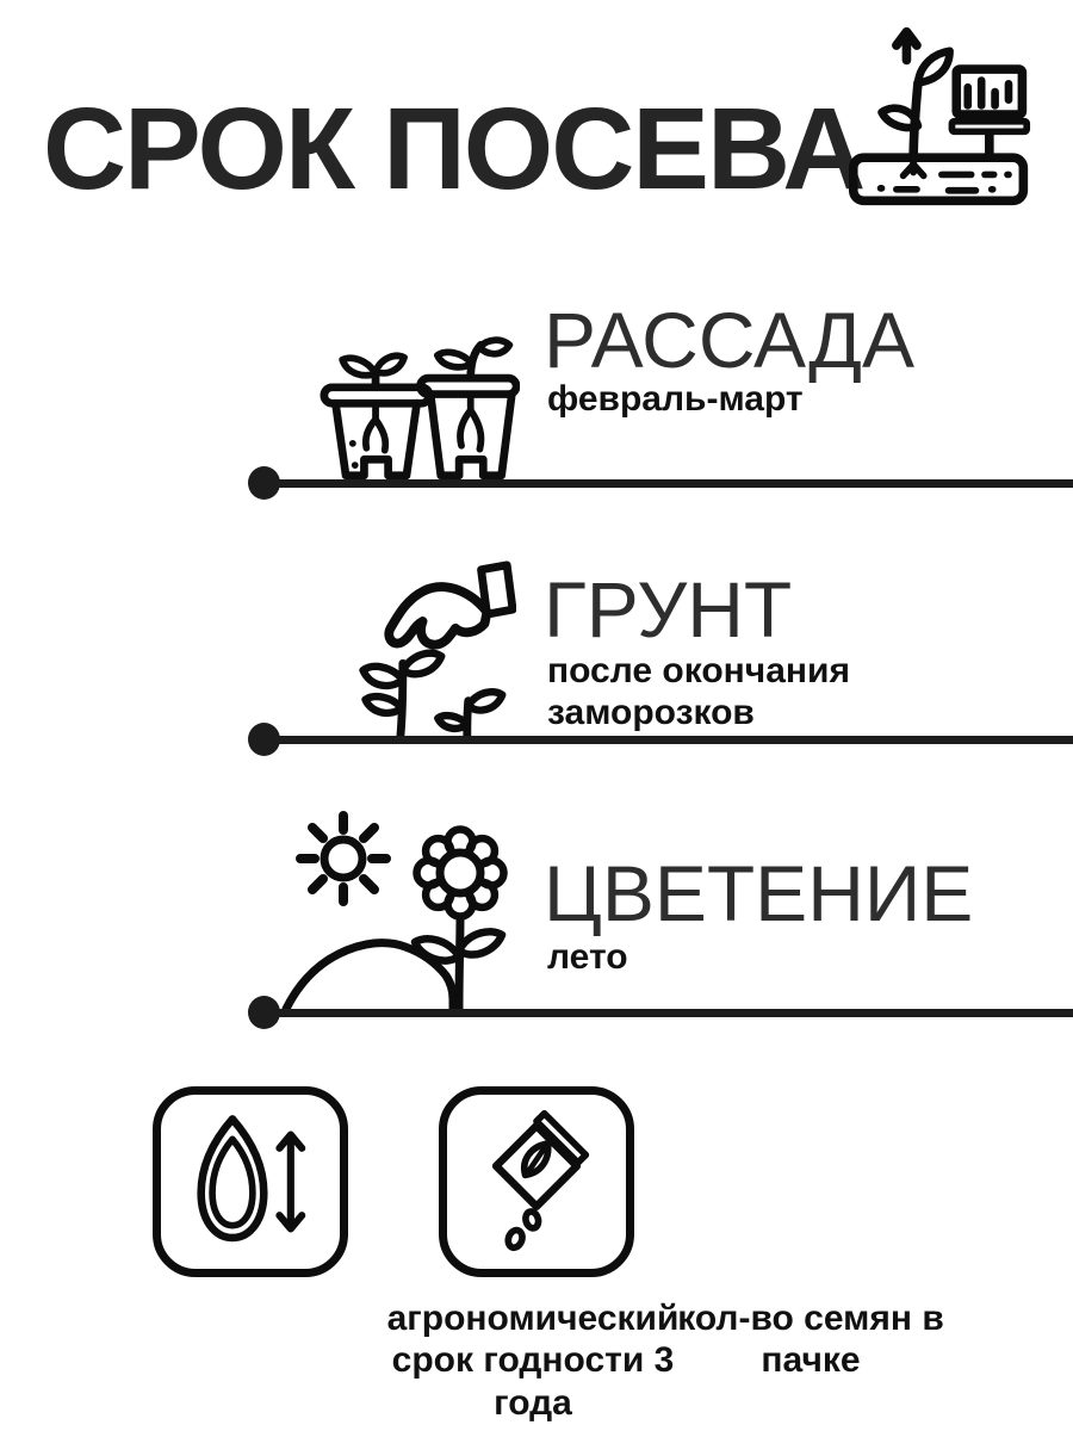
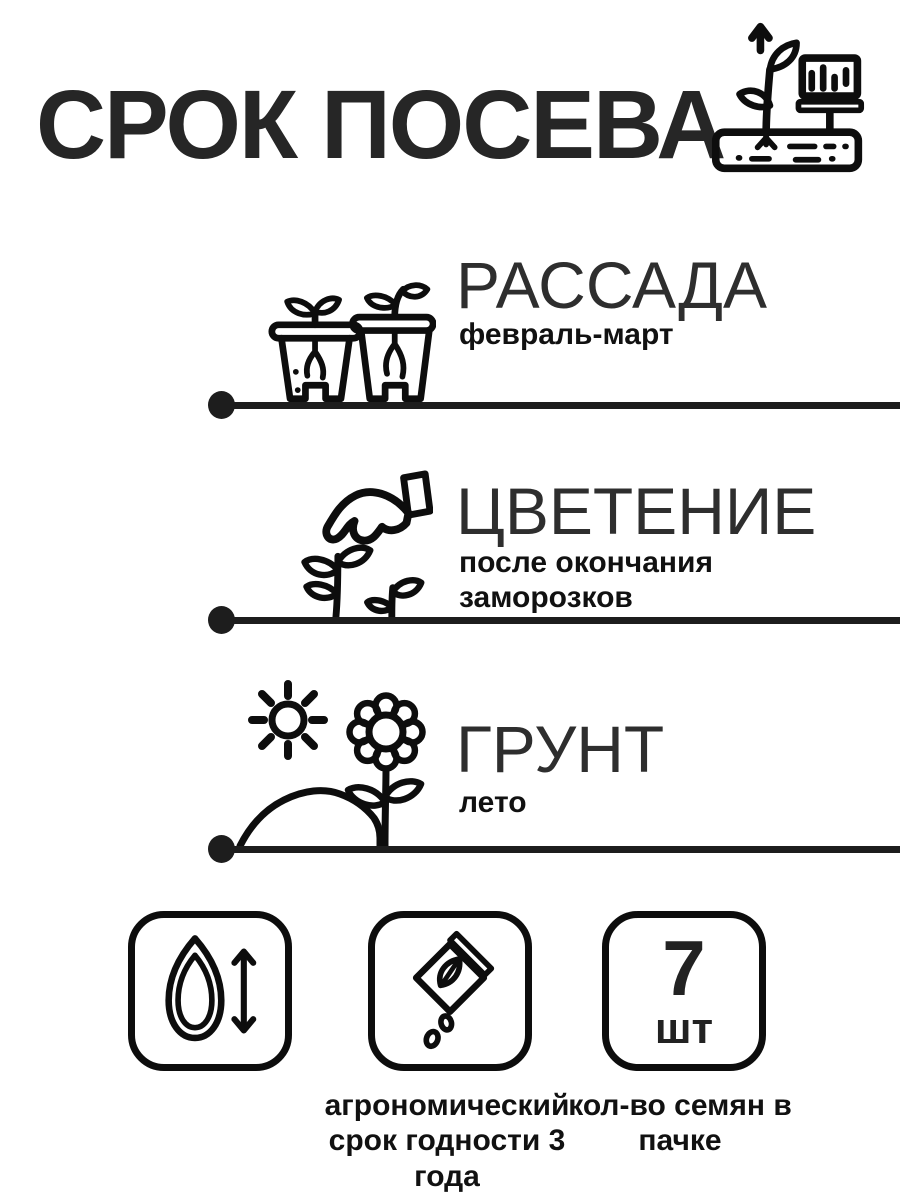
  СРОК ПОСЕВА
  РАССАДА
  февраль-март
- ГРУНТ
+ ЦВЕТЕНИЕ
  после окончания заморозков
- ЦВЕТЕНИЕ
+ ГРУНТ
  лето
  агрономический срок годности 3 года
+ 7
+ шт
  кол-во семян в пачке
